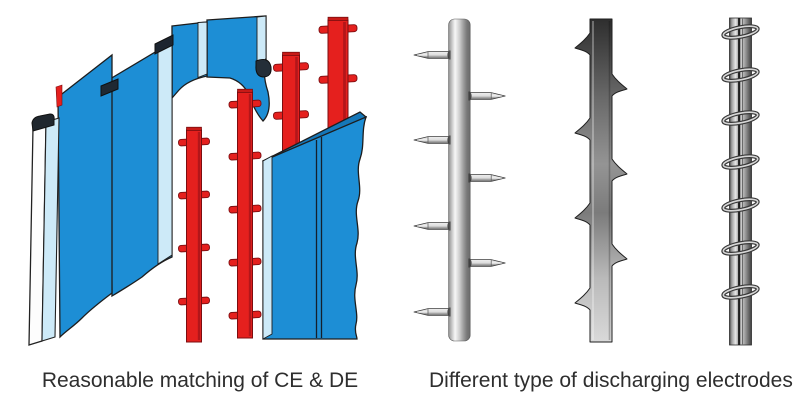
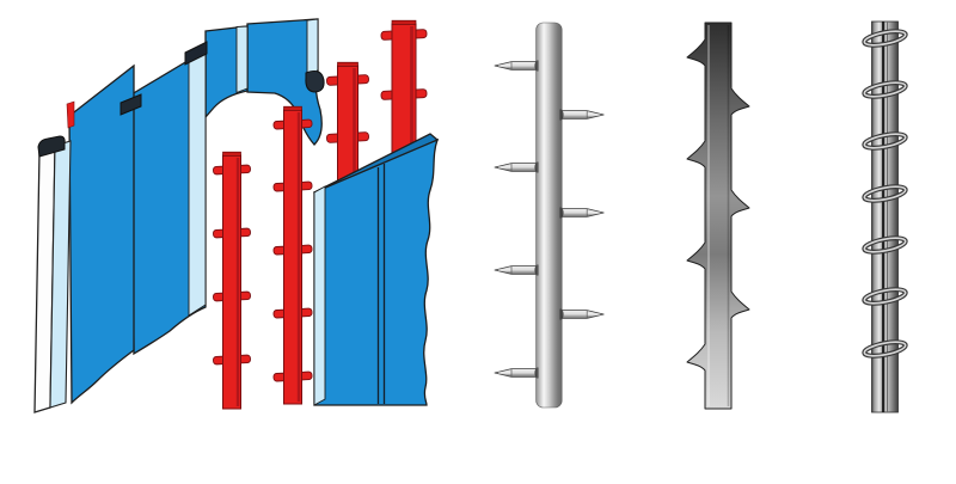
- Reasonable matching of CE & DE
- Different type of discharging electrodes
